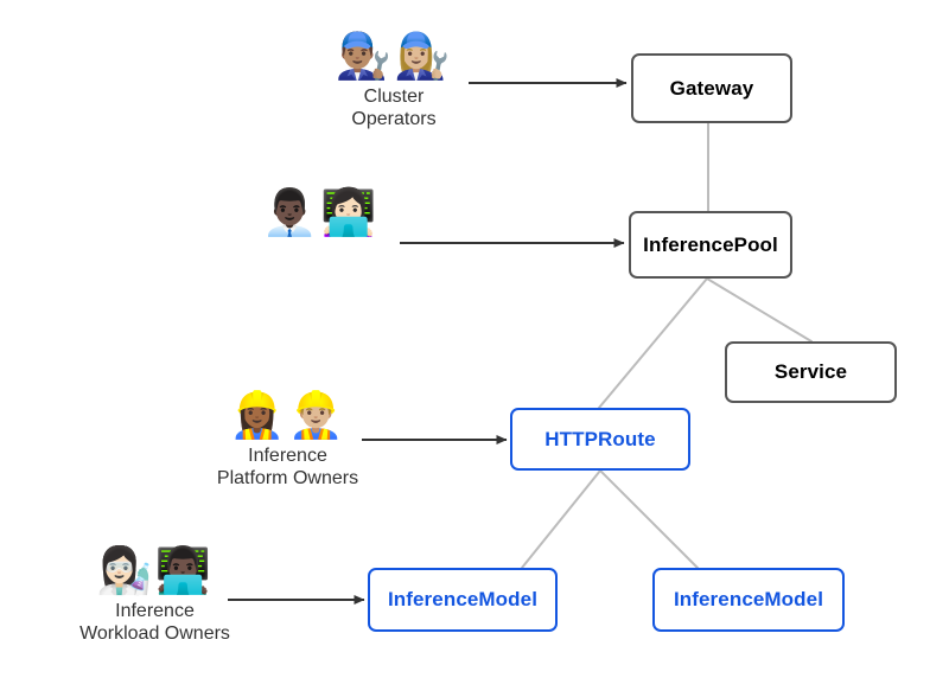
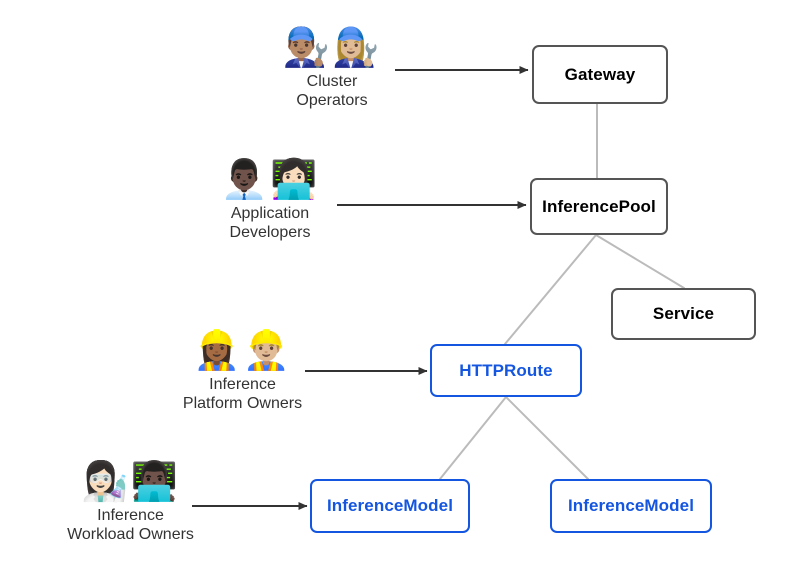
  Gateway
  InferencePool
  Service
  HTTPRoute
  InferenceModel
  InferenceModel
  👨🏽‍🔧👩🏼‍🔧
  Cluster
  Operators
  👨🏿‍💼👩🏻‍💻
+ Application
+ Developers
  👷🏾‍♀️👷🏼‍♂️
  Inference
  Platform Owners
  👩🏻‍🔬👨🏿‍💻
  Inference
  Workload Owners
